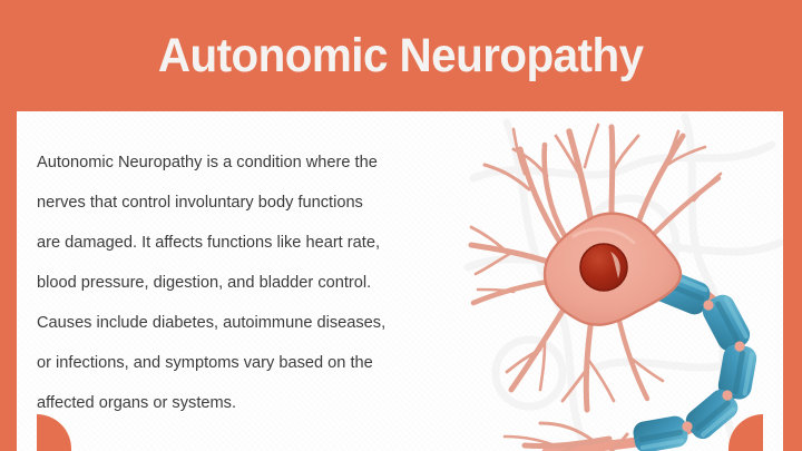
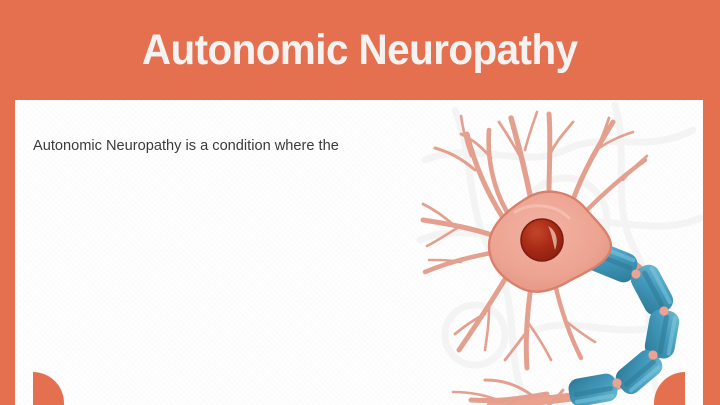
  Autonomic Neuropathy
  Autonomic Neuropathy is a condition where the
- nerves that control involuntary body functions
- are damaged. It affects functions like heart rate,
- blood pressure, digestion, and bladder control.
- Causes include diabetes, autoimmune diseases,
- or infections, and symptoms vary based on the
- affected organs or systems.
